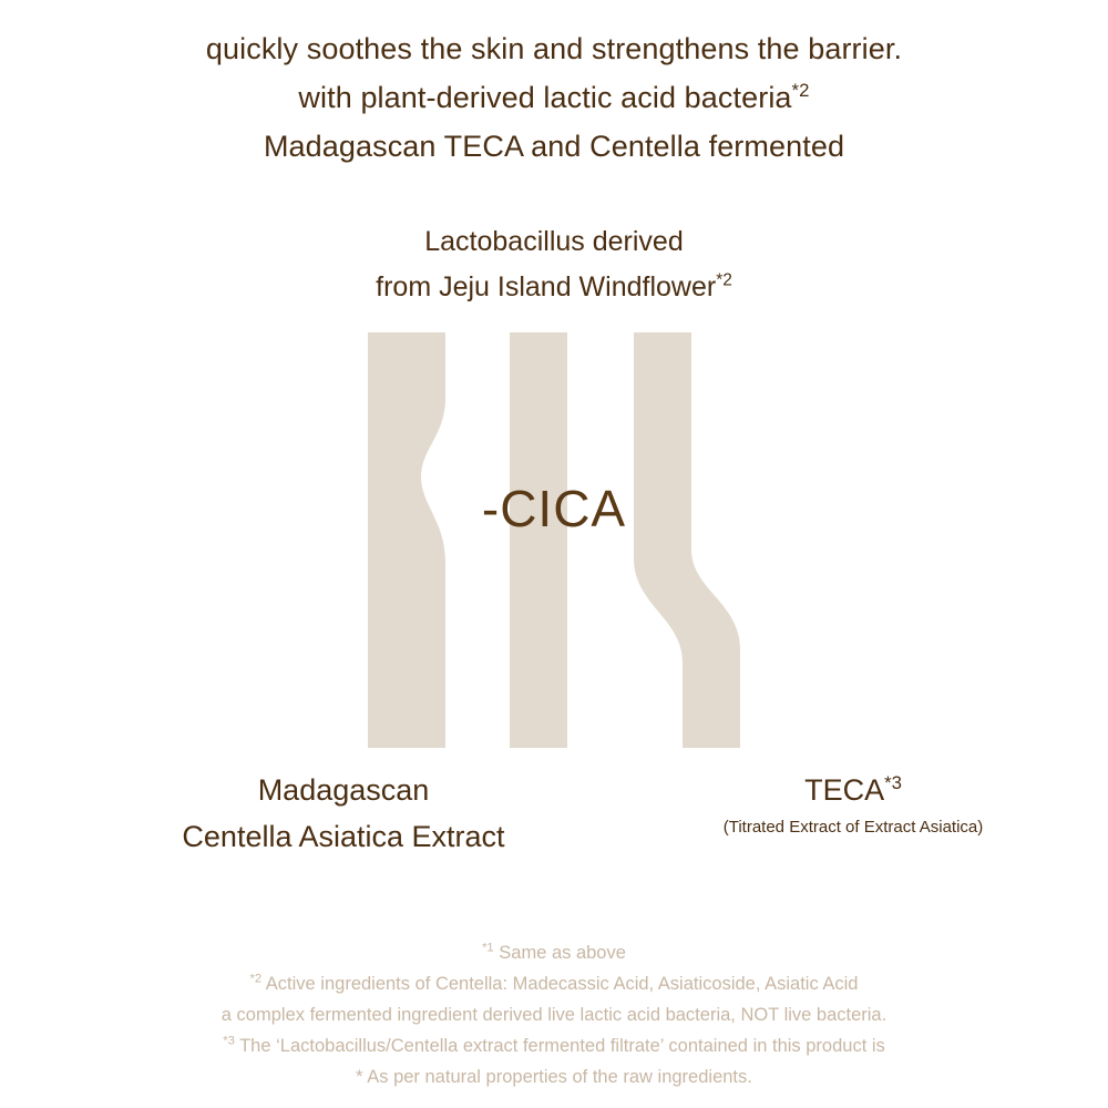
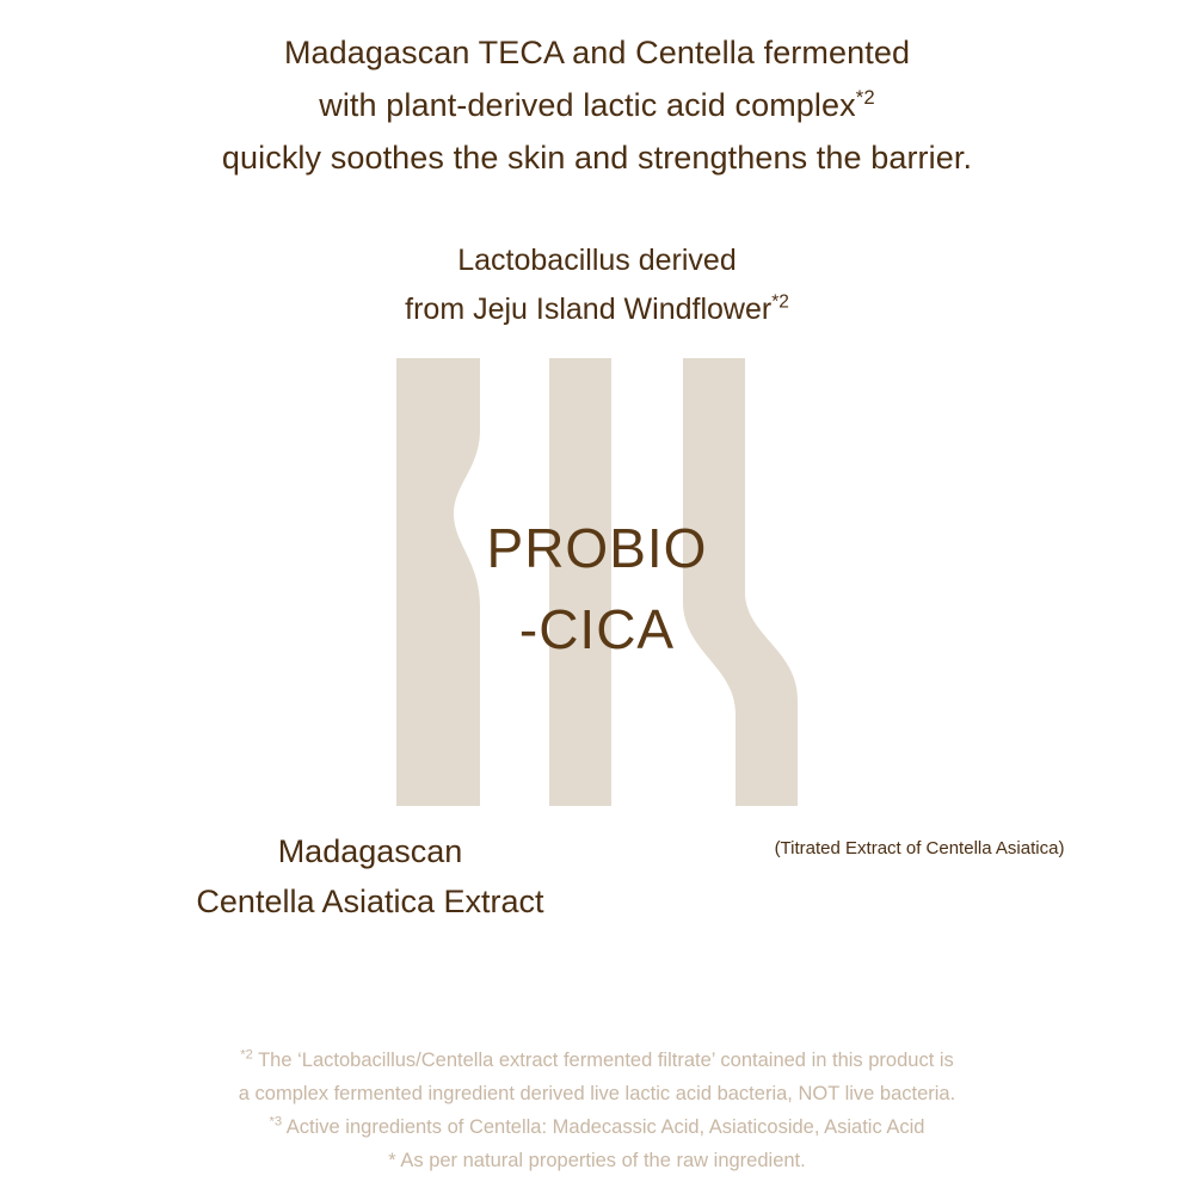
- quickly soothes the skin and strengthens the barrier.
+ Madagascan TECA and Centella fermented
- with plant-derived lactic acid bacteria*2
+ with plant-derived lactic acid complex*2
- Madagascan TECA and Centella fermented
+ quickly soothes the skin and strengthens the barrier.
  Lactobacillus derived
  from Jeju Island Windflower*2
+ PROBIO
  -CICA
  Madagascan
  Centella Asiatica Extract
- TECA*3
- (Titrated Extract of Extract Asiatica)
+ (Titrated Extract of Centella Asiatica)
- *1 Same as above
- *2 Active ingredients of Centella: Madecassic Acid, Asiaticoside, Asiatic Acid
+ *2 The ‘Lactobacillus/Centella extract fermented filtrate’ contained in this product is
  a complex fermented ingredient derived live lactic acid bacteria, NOT live bacteria.
- *3 The ‘Lactobacillus/Centella extract fermented filtrate’ contained in this product is
+ *3 Active ingredients of Centella: Madecassic Acid, Asiaticoside, Asiatic Acid
- * As per natural properties of the raw ingredients.
+ * As per natural properties of the raw ingredient.
